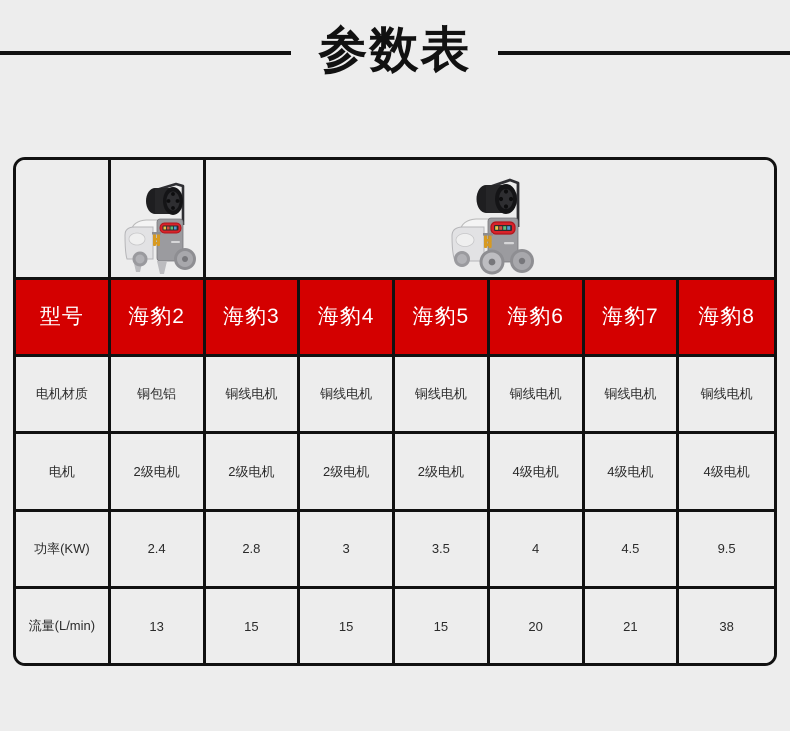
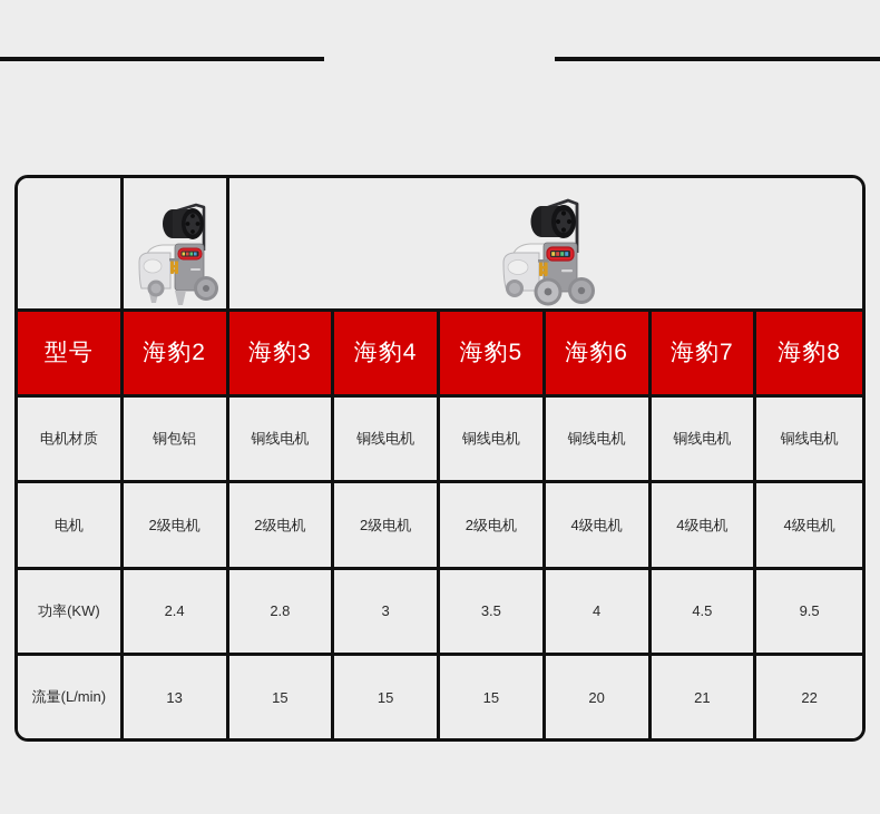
- 参数表
  型号	海豹2	海豹3	海豹4	海豹5	海豹6	海豹7	海豹8
  电机材质	铜包铝	铜线电机	铜线电机	铜线电机	铜线电机	铜线电机	铜线电机
  电机	2级电机	2级电机	2级电机	2级电机	4级电机	4级电机	4级电机
  功率(KW)	2.4	2.8	3	3.5	4	4.5	9.5
- 流量(L/min)	13	15	15	15	20	21	38
+ 流量(L/min)	13	15	15	15	20	21	22
